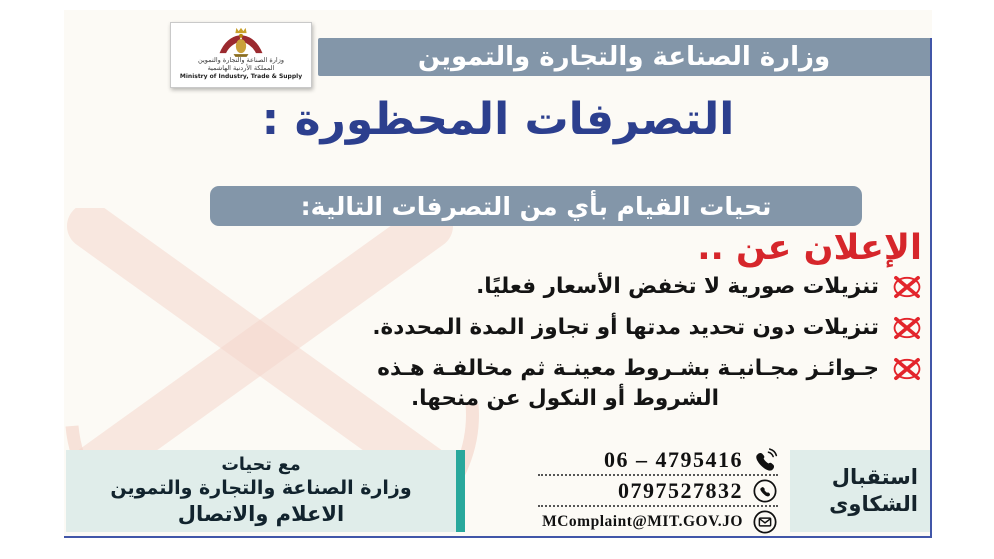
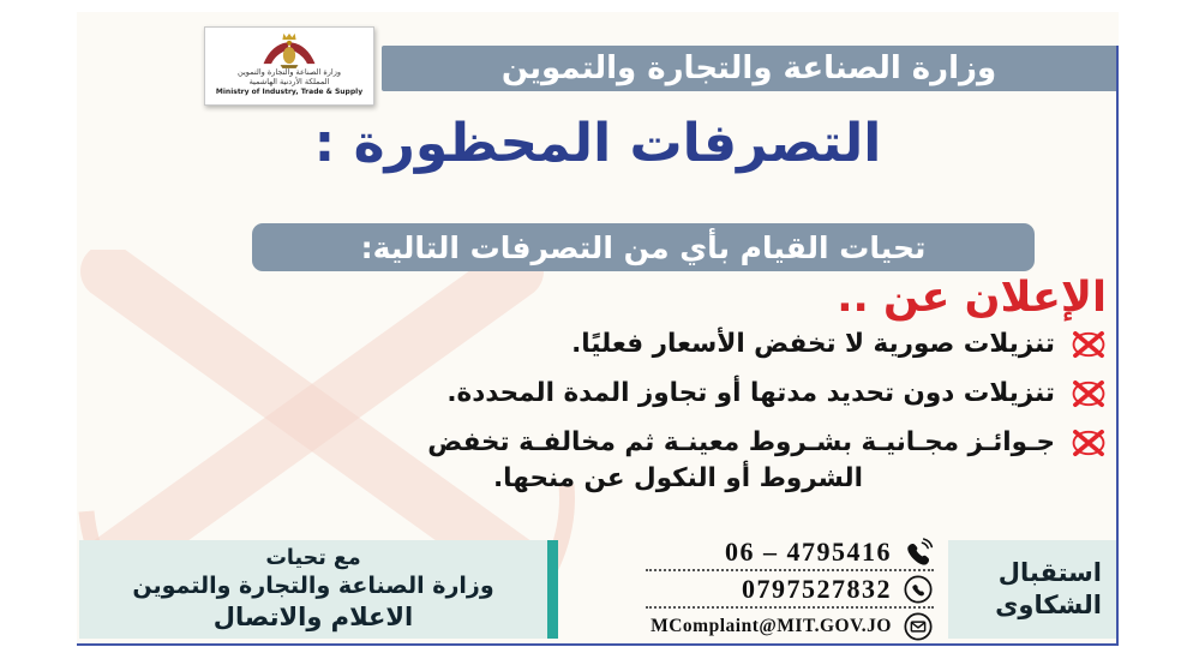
  وزارة الصناعة والتجارة والتموين
  وزارة الصناعة والتجارة والتموين
  المملكة الأردنية الهاشمية
  التصرفات المحظورة :
  تحيات القيام بأي من التصرفات التالية:
  الإعلان عن ..
  تنزيلات صورية لا تخفض الأسعار فعليًا.
  تنزيلات دون تحديد مدتها أو تجاوز المدة المحددة.
- جـوائـز مجـانيـة بشـروط معينـة ثم مخالفـة هـذه
+ جـوائـز مجـانيـة بشـروط معينـة ثم مخالفـة تخفض
  الشروط أو النكول عن منحها.
  مع تحيات
  وزارة الصناعة والتجارة والتموين
  الاعلام والاتصال
  06 – 4795416
  0797527832
  MComplaint@MIT.GOV.JO
  استقبال
  الشكاوى
